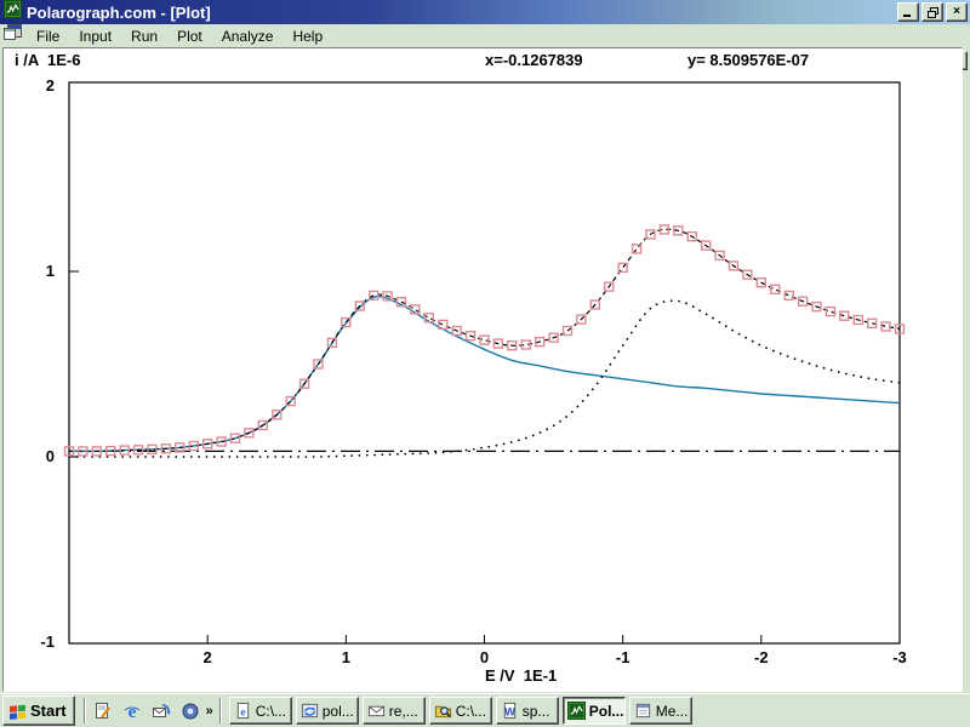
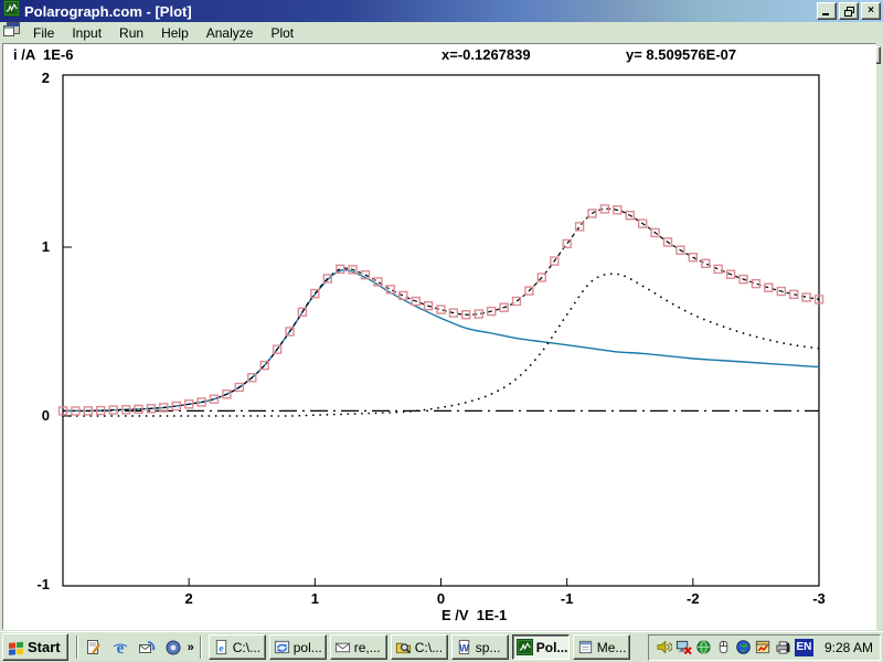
  Polarograph.com - [Plot]
  ×
  File
  Input
  Run
- Plot
+ Help
  Analyze
- Help
+ Plot
  i /A 1E-6
  x=-0.1267839
  y= 8.509576E-07
  E /V 1E-1
  2
  1
  0
  -1
  -2
  -3
  2
  1
  0
  -1
  Start
  e
  »
  e
  C:\...
  pol...
  re,...
  C:\...
  W
  sp...
  Pol...
  Me...
+ EN
+ 9:28 AM
